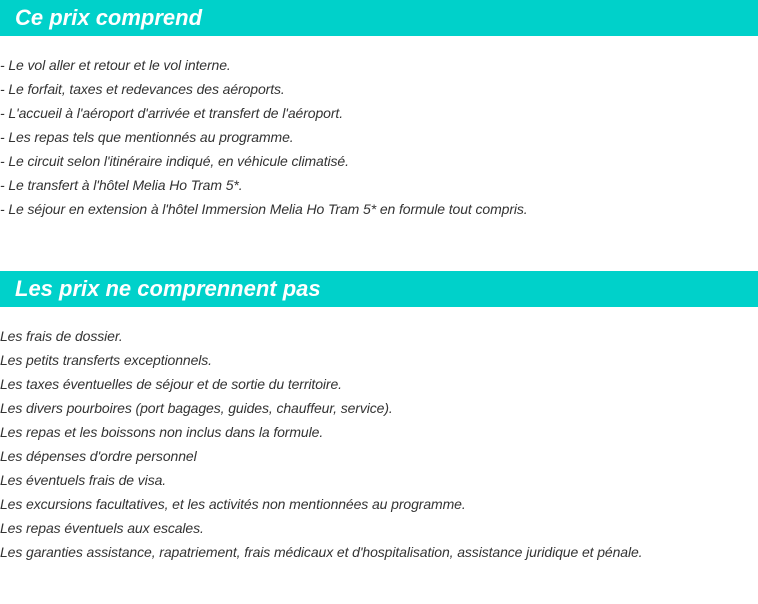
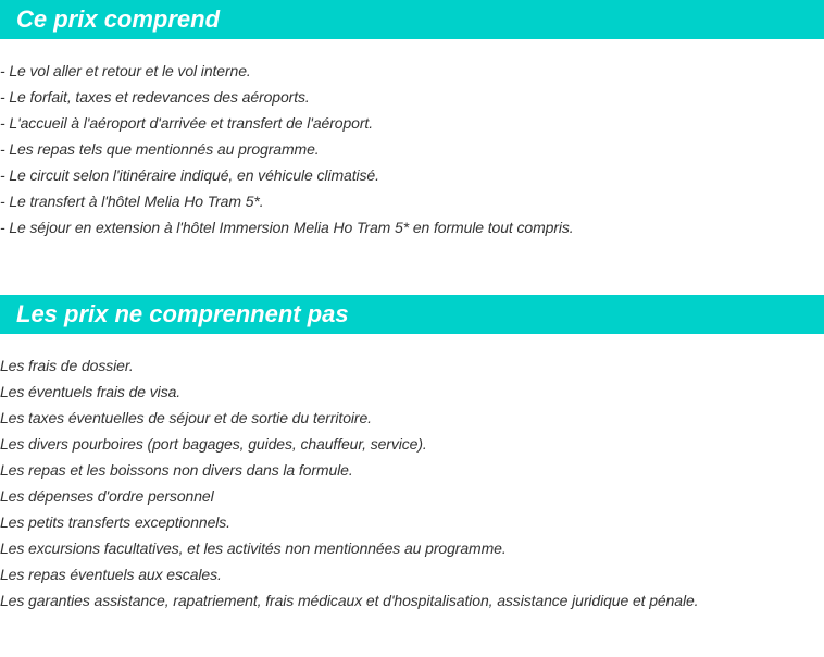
  Ce prix comprend
  - Le vol aller et retour et le vol interne.
  - Le forfait, taxes et redevances des aéroports.
  - L'accueil à l'aéroport d'arrivée et transfert de l'aéroport.
  - Les repas tels que mentionnés au programme.
  - Le circuit selon l'itinéraire indiqué, en véhicule climatisé.
  - Le transfert à l'hôtel Melia Ho Tram 5*.
  - Le séjour en extension à l'hôtel Immersion Melia Ho Tram 5* en formule tout compris.
  Les prix ne comprennent pas
  Les frais de dossier.
- Les petits transferts exceptionnels.
+ Les éventuels frais de visa.
  Les taxes éventuelles de séjour et de sortie du territoire.
  Les divers pourboires (port bagages, guides, chauffeur, service).
- Les repas et les boissons non inclus dans la formule.
+ Les repas et les boissons non divers dans la formule.
  Les dépenses d'ordre personnel
- Les éventuels frais de visa.
+ Les petits transferts exceptionnels.
  Les excursions facultatives, et les activités non mentionnées au programme.
  Les repas éventuels aux escales.
  Les garanties assistance, rapatriement, frais médicaux et d'hospitalisation, assistance juridique et pénale.
